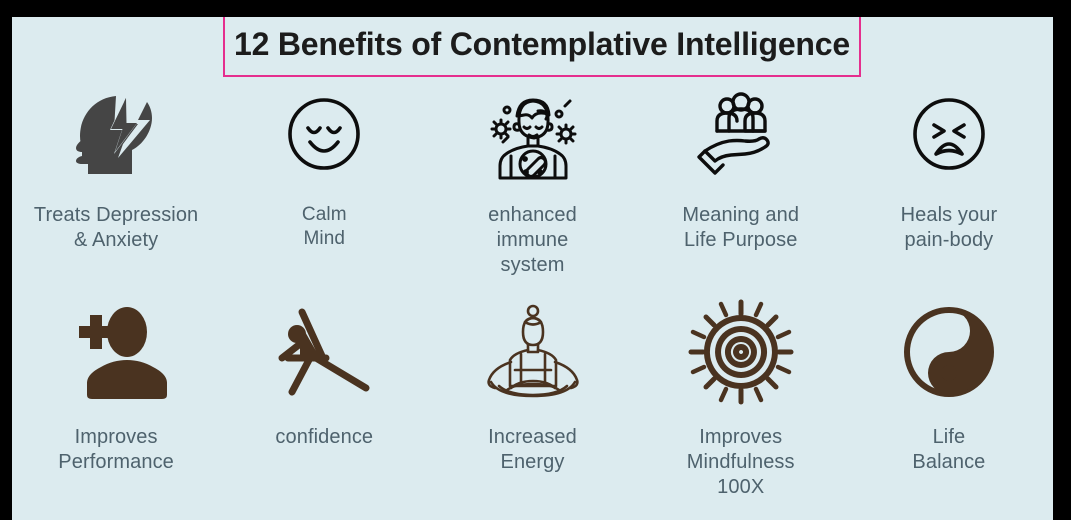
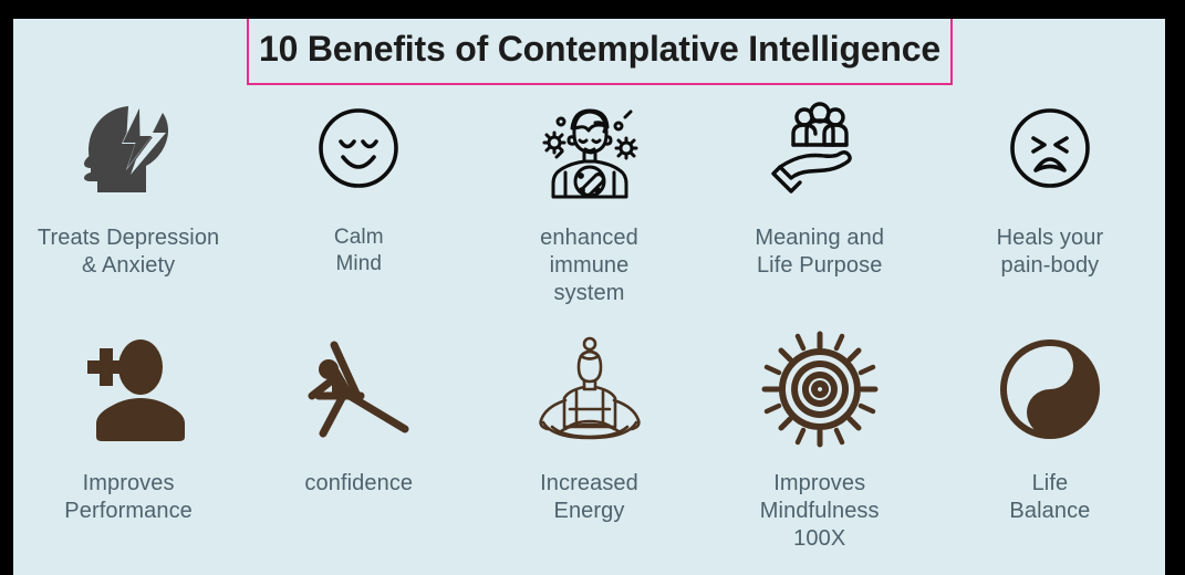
- 12 Benefits of Contemplative Intelligence
+ 10 Benefits of Contemplative Intelligence
  Treats Depression
  & Anxiety
  Calm
  Mind
  enhanced
  immune
  system
  Meaning and
  Life Purpose
  Heals your
  pain-body
  Improves
  Performance
  confidence
  Increased
  Energy
  Improves
  Mindfulness
  100X
  Life
  Balance
